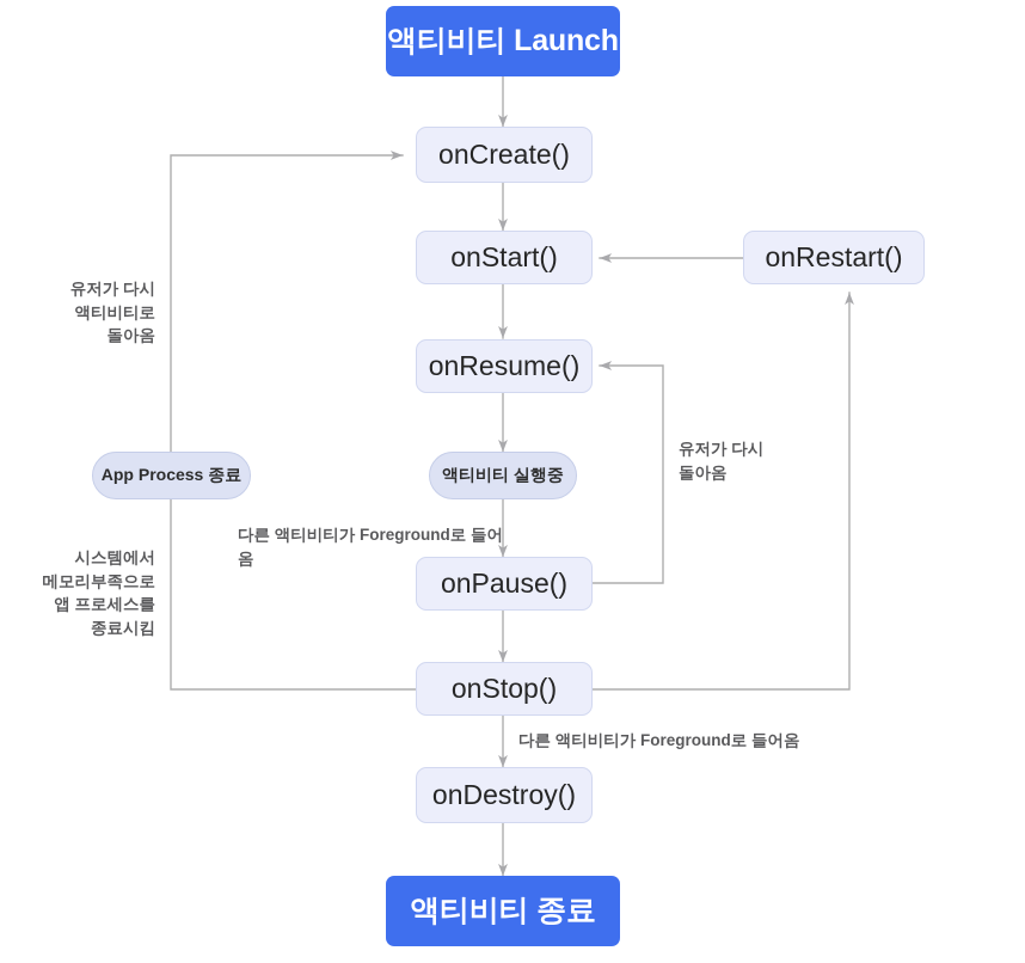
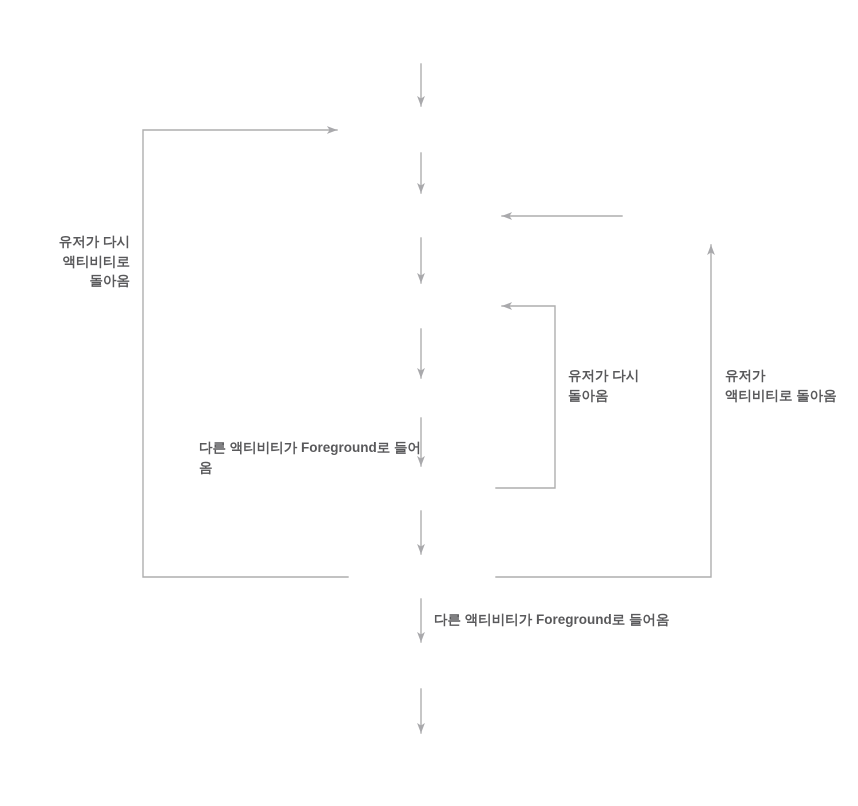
- 액티비티 Launch
- onCreate()
- onStart()
- onResume()
- onRestart()
- 액티비티 실행중
- App Process 종료
- onPause()
- onStop()
- onDestroy()
- 액티비티 종료
  유저가 다시
  액티비티로
  돌아옴
- 시스템에서
- 메모리부족으로
- 앱 프로세스를
- 종료시킴
  다른 액티비티가 Foreground로 들어옴
  유저가 다시
  돌아옴
+ 유저가
+ 액티비티로 돌아옴
  다른 액티비티가 Foreground로 들어옴
